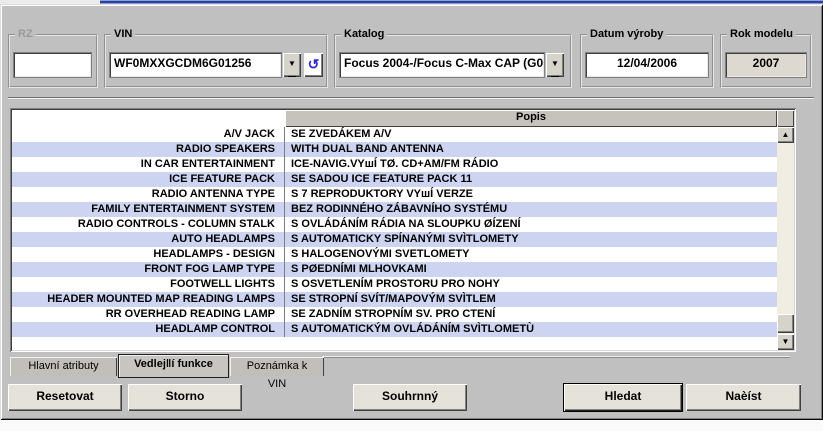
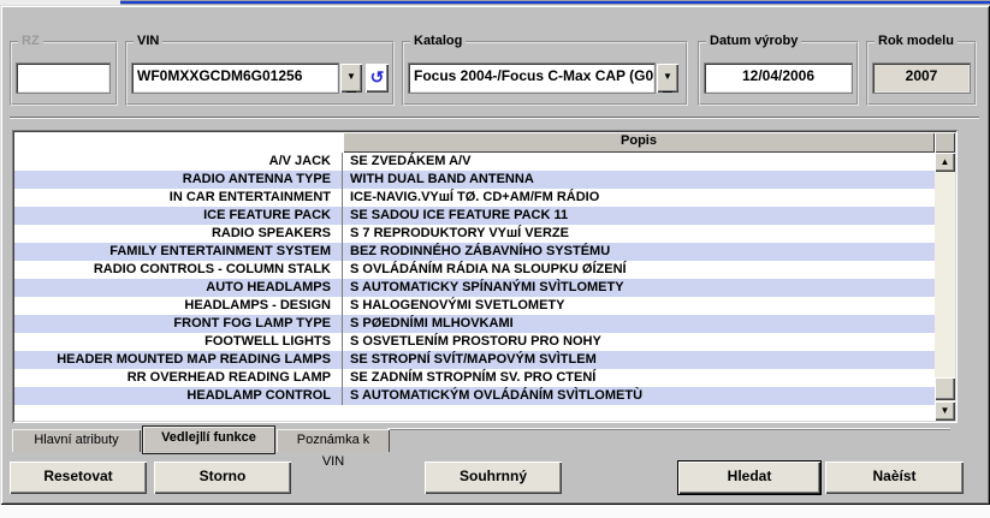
  RZ
  VIN
  WF0MXXGCDM6G01256
  ▼
  ↺
  Katalog
  Focus 2004-/Focus C-Max CAP (G0
  ▼
  Datum výroby
  12/04/2006
  Rok modelu
  2007
  Popis
  A/V JACK
  SE ZVEDÁKEM A/V
- RADIO SPEAKERS
+ RADIO ANTENNA TYPE
  WITH DUAL BAND ANTENNA
  IN CAR ENTERTAINMENT
  ICE-NAVIG.VYшÍ TØ. CD+AM/FM RÁDIO
  ICE FEATURE PACK
  SE SADOU ICE FEATURE PACK 11
- RADIO ANTENNA TYPE
+ RADIO SPEAKERS
  S 7 REPRODUKTORY VYшÍ VERZE
  FAMILY ENTERTAINMENT SYSTEM
  BEZ RODINNÉHO ZÁBAVNÍHO SYSTÉMU
  RADIO CONTROLS - COLUMN STALK
  S OVLÁDÁNÍM RÁDIA NA SLOUPKU ØÍZENÍ
  AUTO HEADLAMPS
  S AUTOMATICKY SPÍNANÝMI SVÌTLOMETY
  HEADLAMPS - DESIGN
  S HALOGENOVÝMI SVETLOMETY
  FRONT FOG LAMP TYPE
  S PØEDNÍMI MLHOVKAMI
  FOOTWELL LIGHTS
  S OSVETLENÍM PROSTORU PRO NOHY
  HEADER MOUNTED MAP READING LAMPS
  SE STROPNÍ SVÍT/MAPOVÝM SVÌTLEM
  RR OVERHEAD READING LAMP
  SE ZADNÍM STROPNÍM SV. PRO CTENÍ
  HEADLAMP CONTROL
  S AUTOMATICKÝM OVLÁDÁNÍM SVÌTLOMETÙ
  ▲
  ▼
  Hlavní atributy
  Vedlejǁí funkce
  Poznámka k VIN
  Resetovat
  Storno
  Souhrnný
  Hledat
  Naèíst
